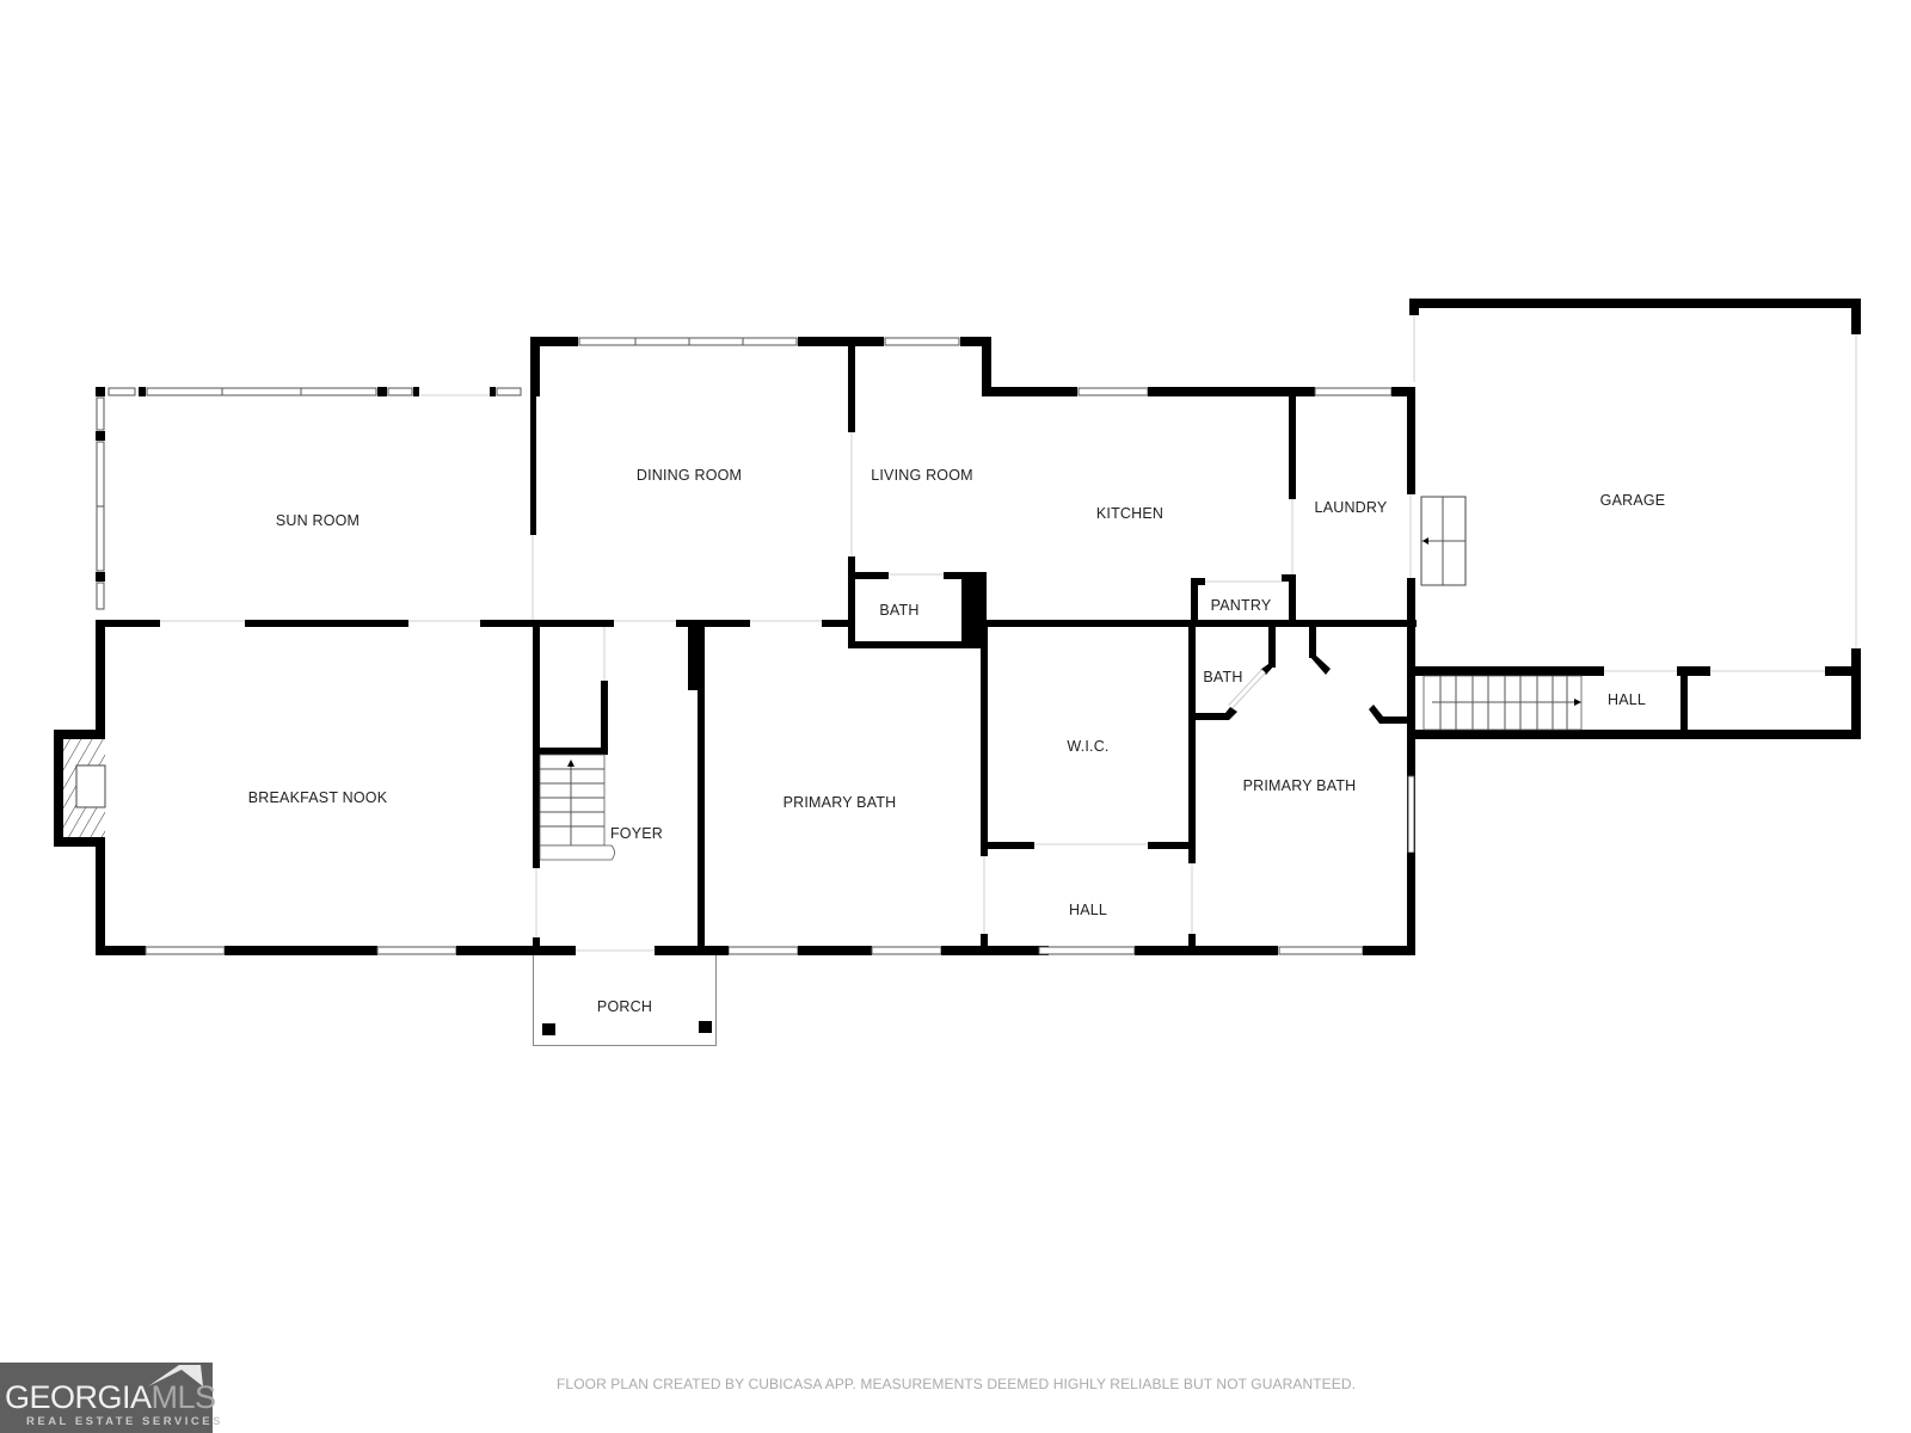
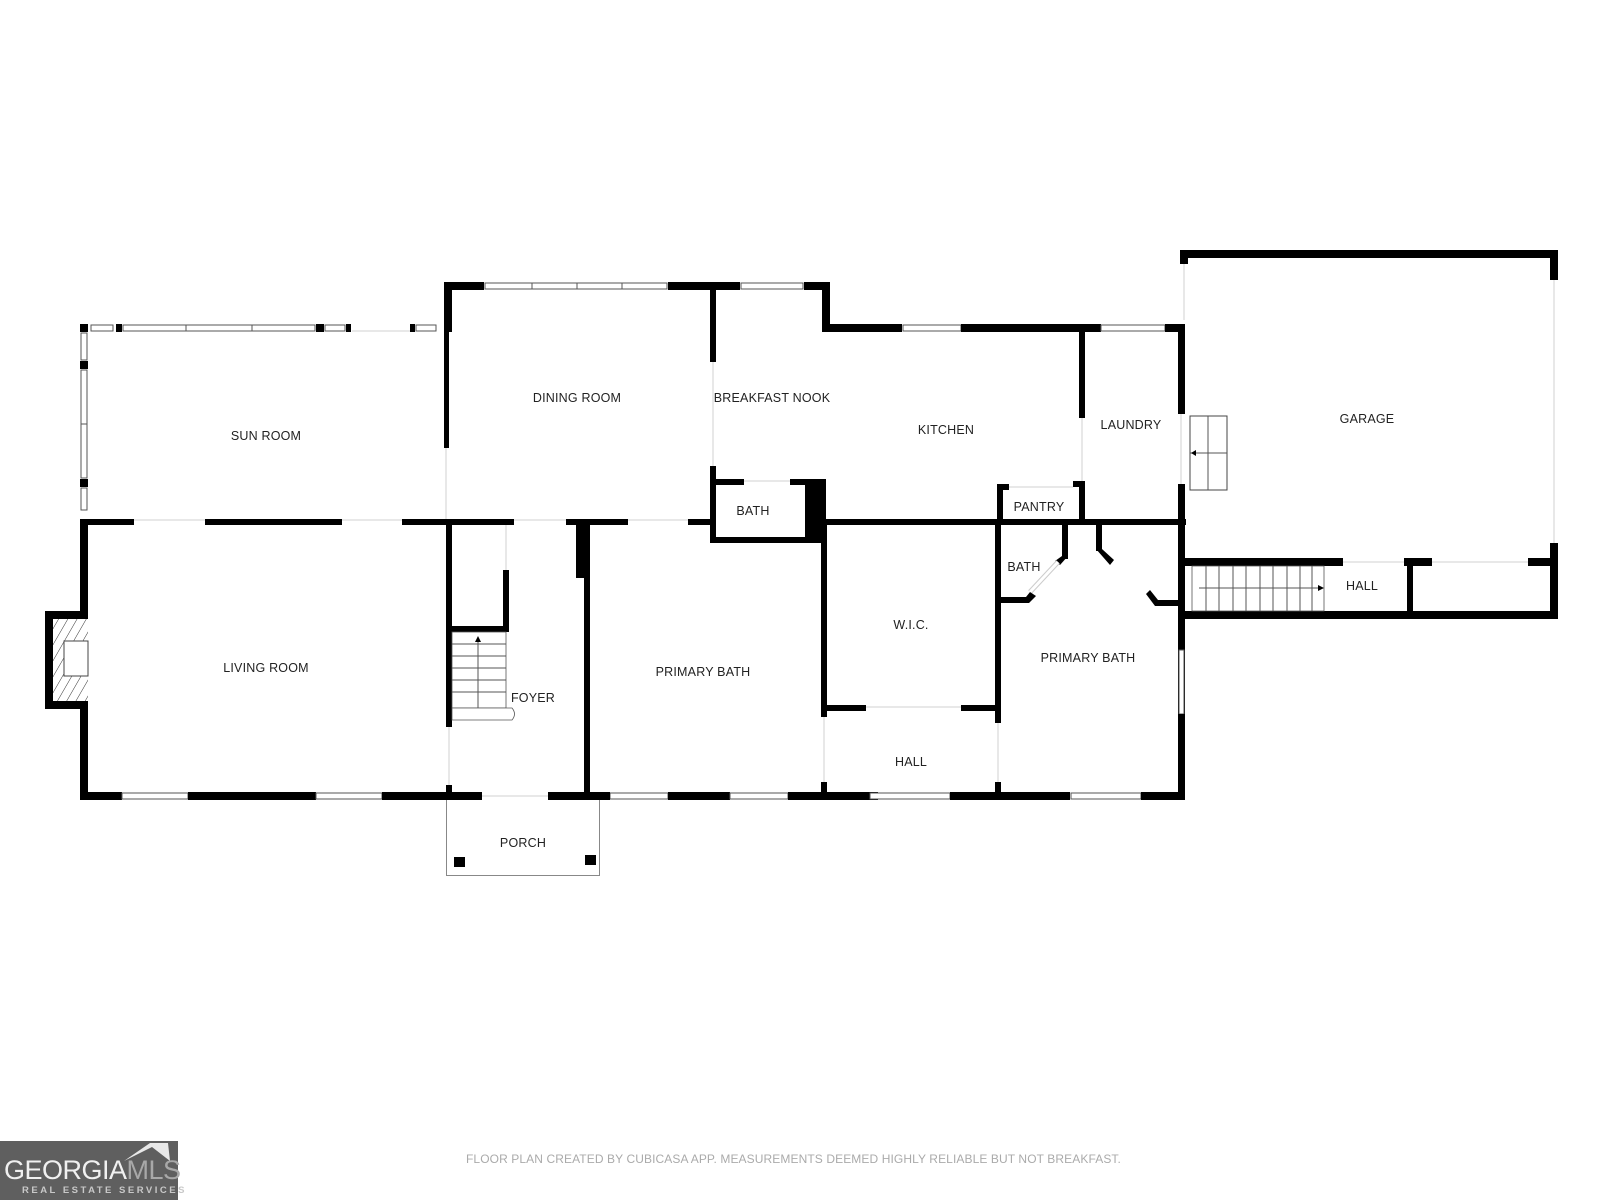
  SUN ROOM
  DINING ROOM
- LIVING ROOM
+ BREAKFAST NOOK
  KITCHEN
  LAUNDRY
  GARAGE
  BATH
  PANTRY
  BATH
  HALL
- BREAKFAST NOOK
+ LIVING ROOM
  FOYER
  PRIMARY BATH
  W.I.C.
  PRIMARY BATH
  HALL
  PORCH
- FLOOR PLAN CREATED BY CUBICASA APP. MEASUREMENTS DEEMED HIGHLY RELIABLE BUT NOT GUARANTEED.
+ FLOOR PLAN CREATED BY CUBICASA APP. MEASUREMENTS DEEMED HIGHLY RELIABLE BUT NOT BREAKFAST.
  GEORGIAMLS
  REAL ESTATE SERVICES
